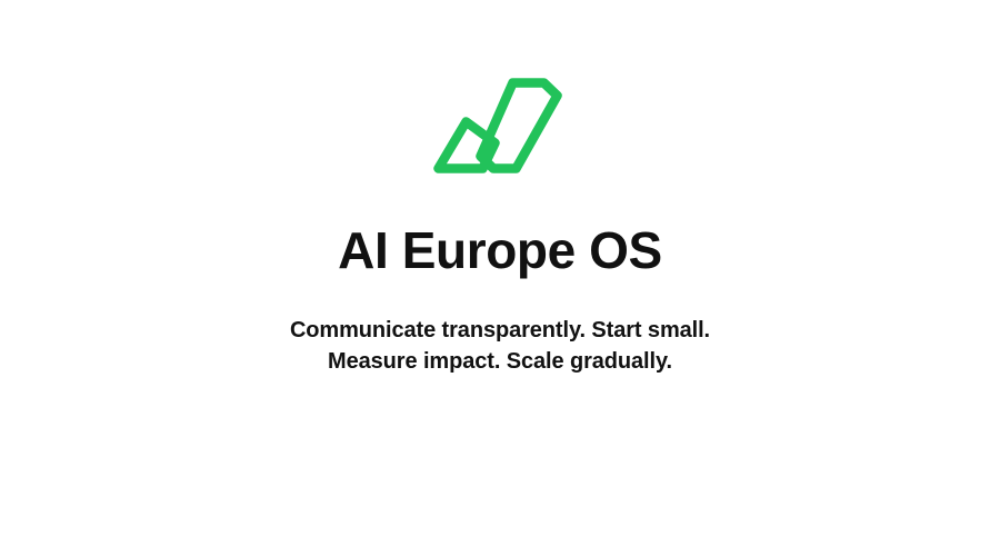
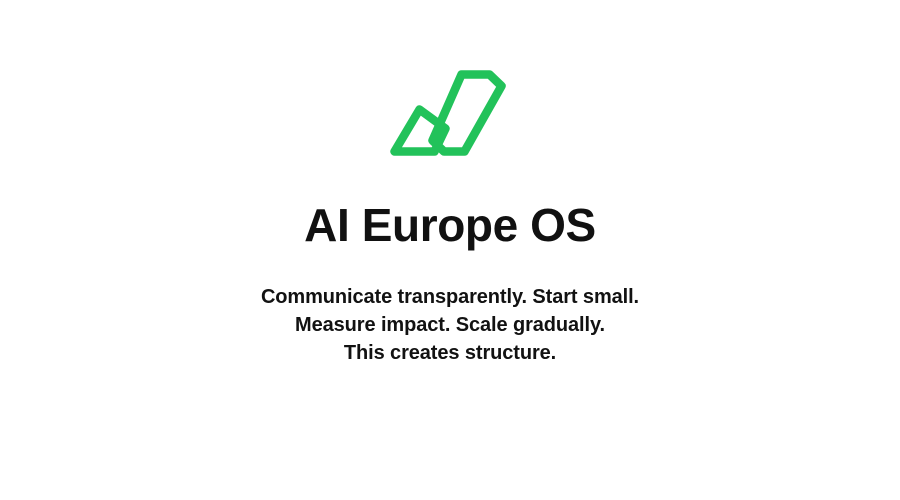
  AI Europe OS
  Communicate transparently. Start small.
  Measure impact. Scale gradually.
+ This creates structure.
